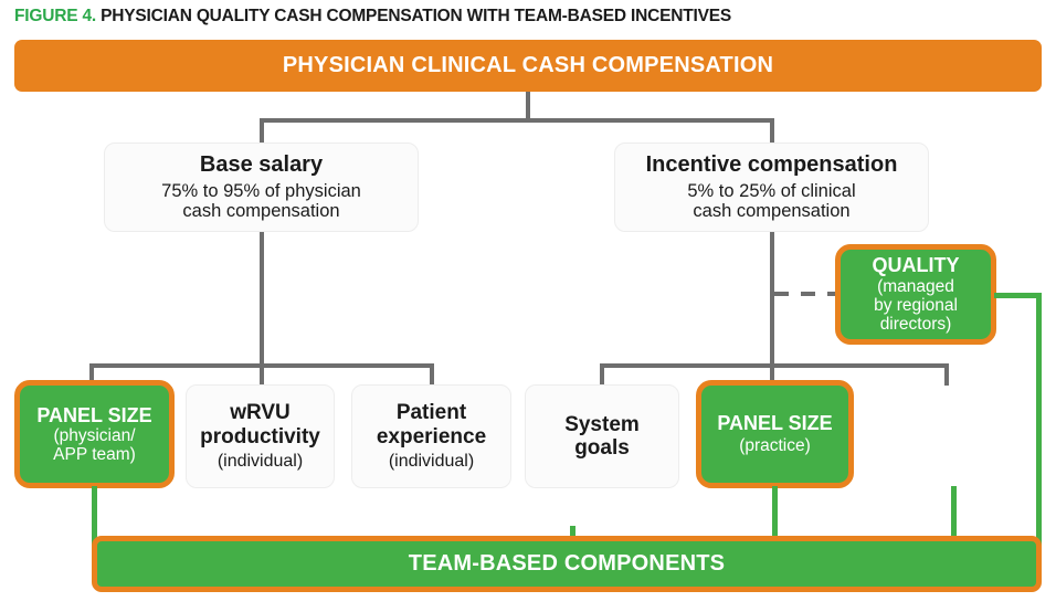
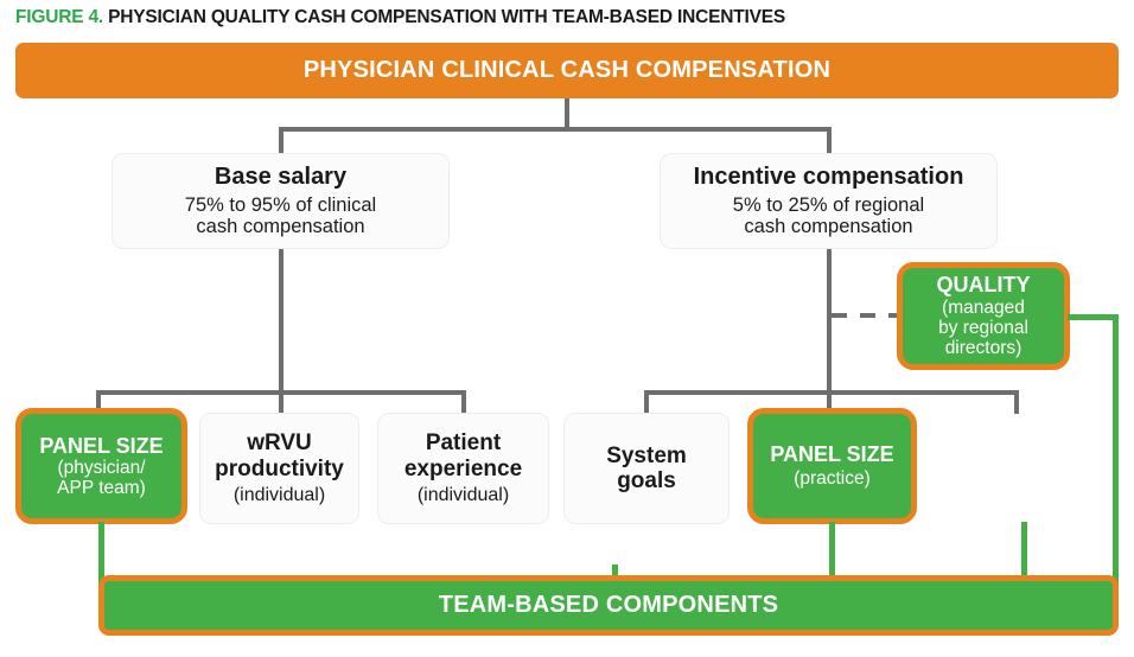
  FIGURE 4. PHYSICIAN QUALITY CASH COMPENSATION WITH TEAM-BASED INCENTIVES
  PHYSICIAN CLINICAL CASH COMPENSATION
  Base salary
- 75% to 95% of physician
+ 75% to 95% of clinical
  cash compensation
  Incentive compensation
- 5% to 25% of clinical
+ 5% to 25% of regional
  cash compensation
  QUALITY
  (managed
  by regional
  directors)
  PANEL SIZE
  (physician/
  APP team)
  wRVU
  productivity
  (individual)
  Patient
  experience
  (individual)
  System
  goals
  PANEL SIZE
  (practice)
  TEAM-BASED COMPONENTS
